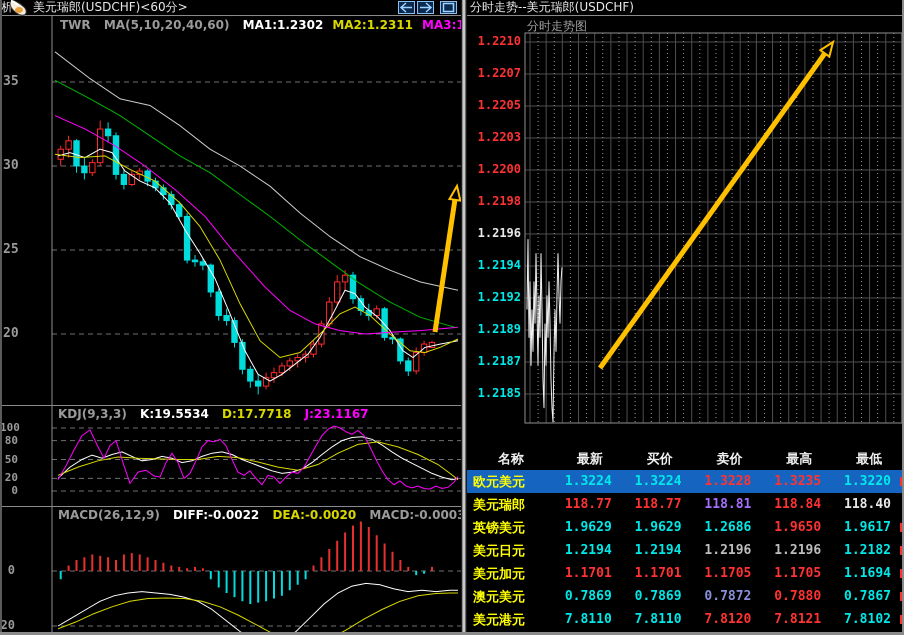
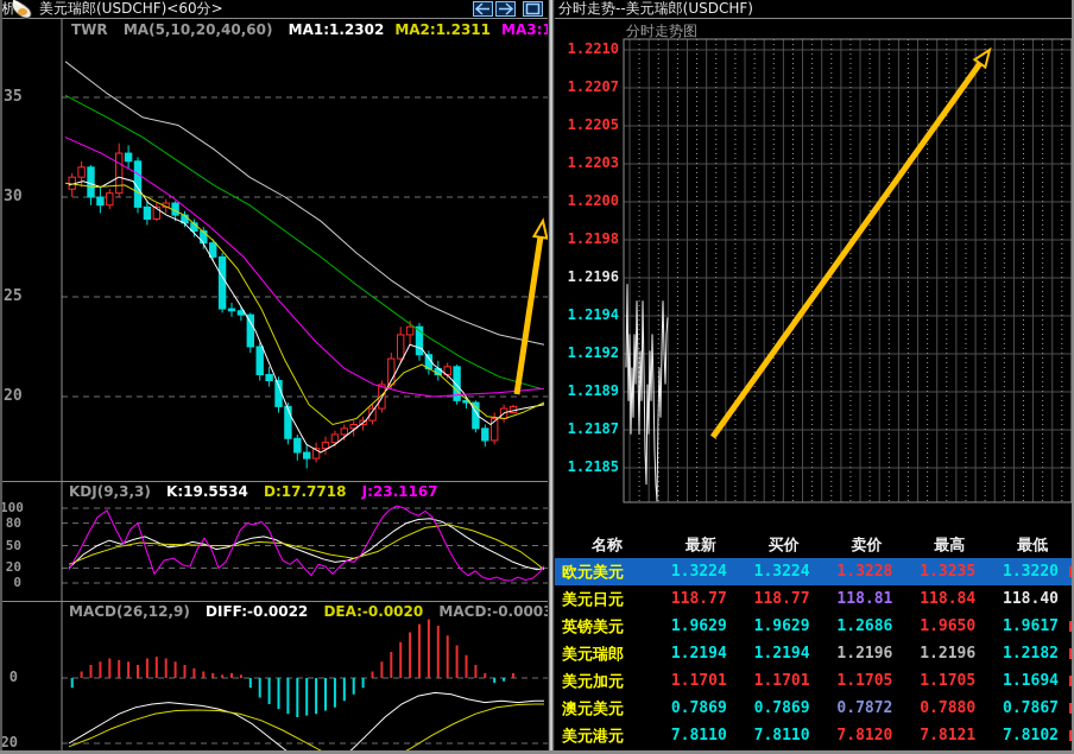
  析
  美元瑞郎(USDCHF)<60分>
  分时走势--美元瑞郎(USDCHF)
  35
  30
  25
  20
  KDJ(9,3,3) K:19.5534 D:17.7718 J:23.1167
  100
  80
  50
  20
  0
  MACD(26,12,9) DIFF:-0.0022 DEA:-0.0020 MACD:-0.000
  0
  20
  分时走势图
  1.2210
  1.2207
  1.2205
  1.2203
  1.2200
  1.2198
  1.2196
  1.2194
  1.2192
  1.2189
  1.2187
  1.2185
  名称
  最新
  买价
  卖价
  最高
  最低
  欧元美元
  1.3224
  1.3224
  1.3228
  1.3235
  1.3220
- 美元瑞郎
+ 美元日元
  118.77
  118.77
  118.81
  118.84
  118.40
  英镑美元
  1.9629
  1.9629
  1.2686
  1.9650
  1.9617
- 美元日元
+ 美元瑞郎
  1.2194
  1.2194
  1.2196
  1.2196
  1.2182
  美元加元
  1.1701
  1.1701
  1.1705
  1.1705
  1.1694
  澳元美元
  0.7869
  0.7869
  0.7872
  0.7880
  0.7867
  美元港元
  7.8110
  7.8110
  7.8120
  7.8121
  7.8102
